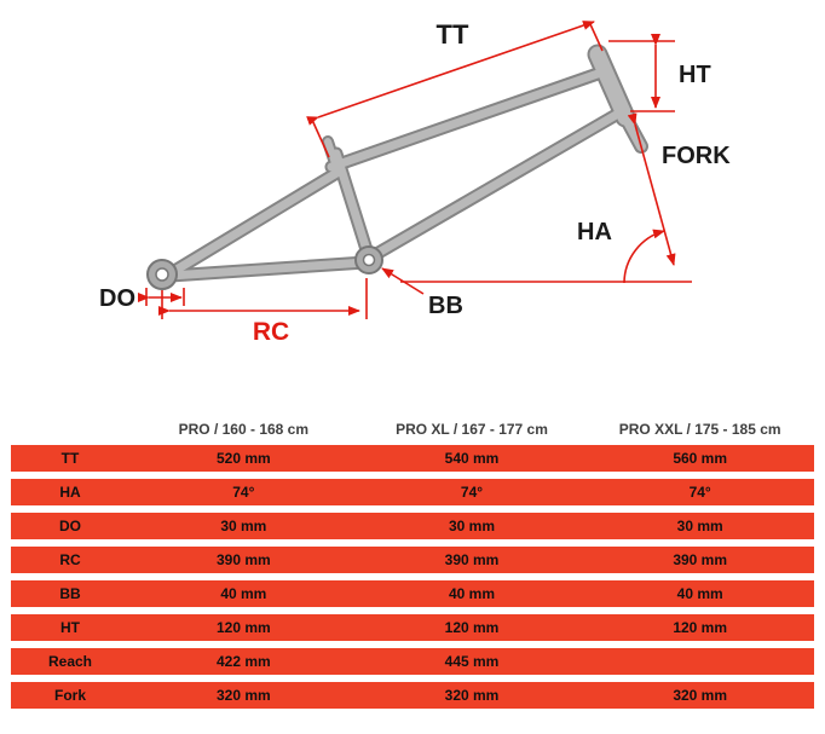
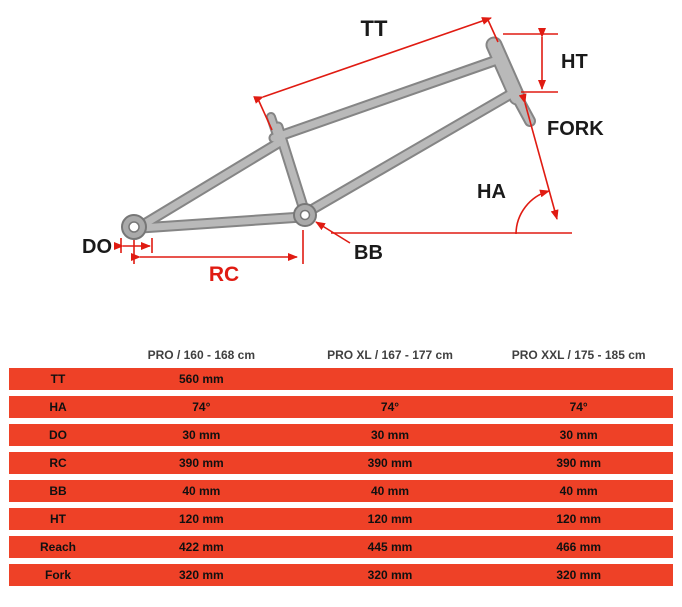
  TT
  HT
  FORK
  HA
  BB
  RC
  DO
  PRO / 160 - 168 cm
  PRO XL / 167 - 177 cm
  PRO XXL / 175 - 185 cm
  TT
- 520 mm
- 540 mm
  560 mm
  HA
  74°
  74°
  74°
  DO
  30 mm
  30 mm
  30 mm
  RC
  390 mm
  390 mm
  390 mm
  BB
  40 mm
  40 mm
  40 mm
  HT
  120 mm
  120 mm
  120 mm
  Reach
  422 mm
  445 mm
+ 466 mm
  Fork
  320 mm
  320 mm
  320 mm
